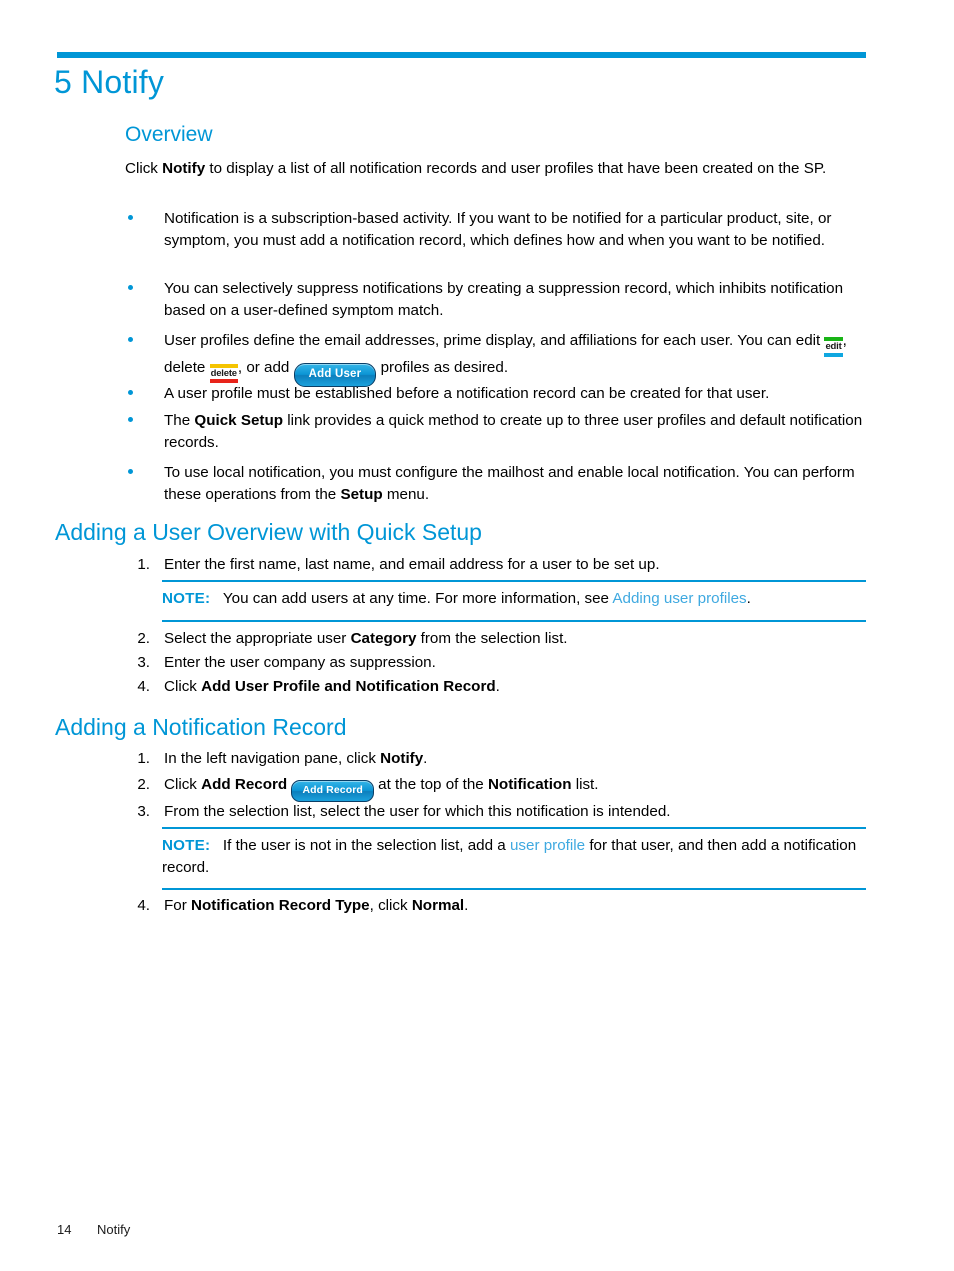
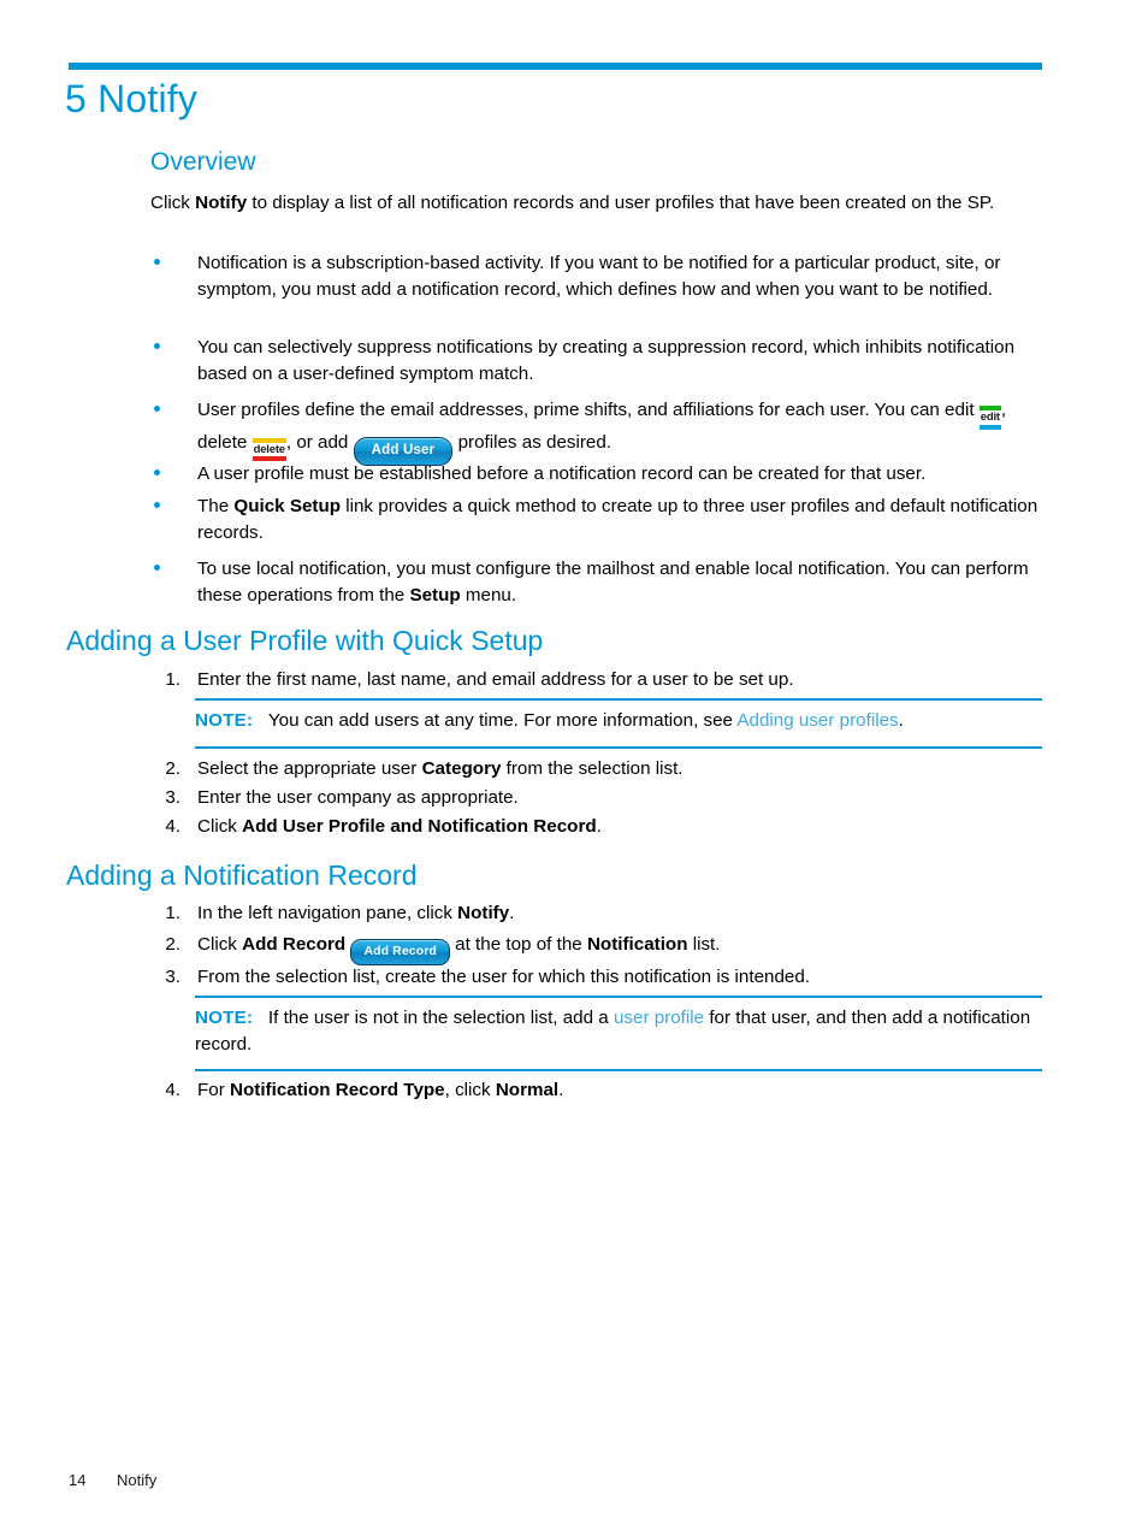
  5 Notify
  Overview
  Click Notify to display a list of all notification records and user profiles that have been created on the SP.
  Notification is a subscription-based activity. If you want to be notified for a particular product, site, or symptom, you must add a notification record, which defines how and when you want to be notified.
  You can selectively suppress notifications by creating a suppression record, which inhibits notification based on a user-defined symptom match.
- User profiles define the email addresses, prime display, and affiliations for each user. You can edit
+ User profiles define the email addresses, prime shifts, and affiliations for each user. You can edit
  edit
  , delete
  delete
  , or add Add User profiles as desired.
  A user profile must be established before a notification record can be created for that user.
  The Quick Setup link provides a quick method to create up to three user profiles and default notification records.
  To use local notification, you must configure the mailhost and enable local notification. You can perform these operations from the Setup menu.
- Adding a User Overview with Quick Setup
+ Adding a User Profile with Quick Setup
  1.
  Enter the first name, last name, and email address for a user to be set up.
  NOTE: You can add users at any time. For more information, see Adding user profiles.
  2.
  Select the appropriate user Category from the selection list.
  3.
- Enter the user company as suppression.
+ Enter the user company as appropriate.
  4.
  Click Add User Profile and Notification Record.
  Adding a Notification Record
  1.
  In the left navigation pane, click Notify.
  2.
  Click Add Record Add Record at the top of the Notification list.
  3.
- From the selection list, select the user for which this notification is intended.
+ From the selection list, create the user for which this notification is intended.
  NOTE: If the user is not in the selection list, add a user profile for that user, and then add a notification record.
  4.
  For Notification Record Type, click Normal.
  14 Notify
